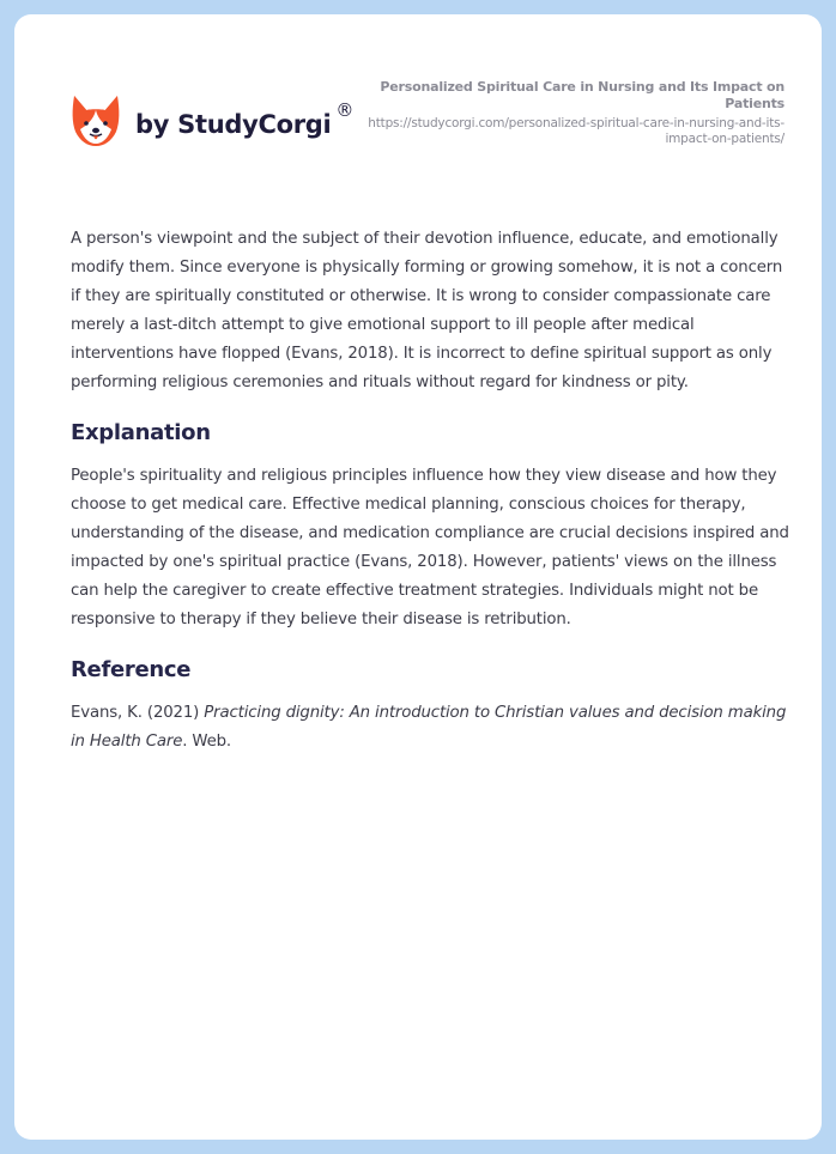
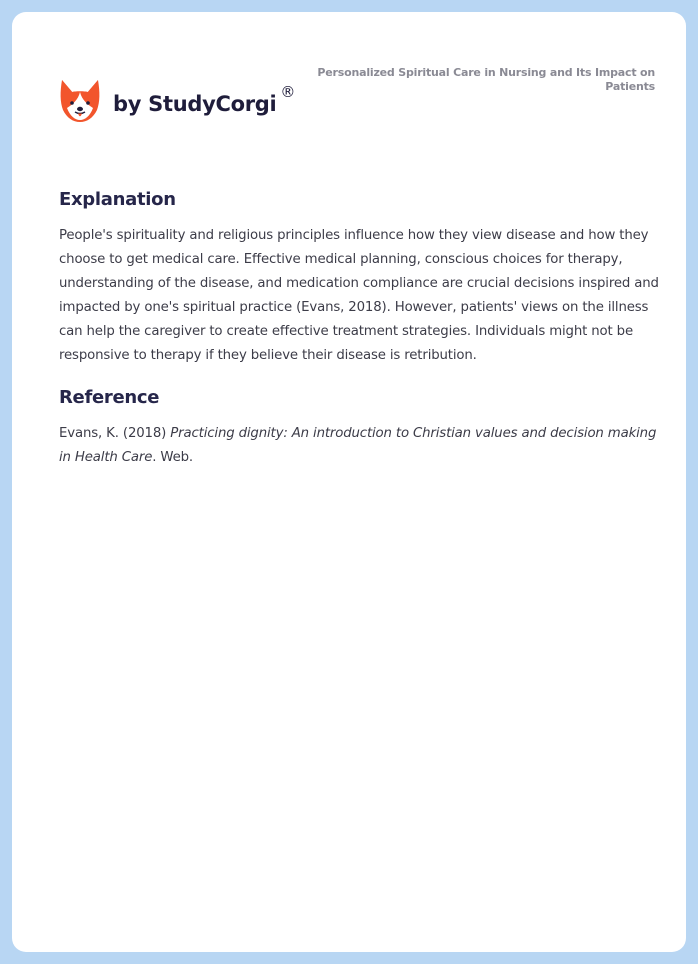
  by StudyCorgi
  ®
  Personalized Spiritual Care in Nursing and Its Impact on Patients
- https://studycorgi.com/personalized-spiritual-care-in-nursing-and-its-impact-on-patients/
- A person's viewpoint and the subject of their devotion influence, educate, and emotionally modify them. Since everyone is physically forming or growing somehow, it is not a concern if they are spiritually constituted or otherwise. It is wrong to consider compassionate care merely a last-ditch attempt to give emotional support to ill people after medical interventions have flopped (Evans, 2018). It is incorrect to define spiritual support as only performing religious ceremonies and rituals without regard for kindness or pity.
  Explanation
  People's spirituality and religious principles influence how they view disease and how they choose to get medical care. Effective medical planning, conscious choices for therapy, understanding of the disease, and medication compliance are crucial decisions inspired and impacted by one's spiritual practice (Evans, 2018). However, patients' views on the illness can help the caregiver to create effective treatment strategies. Individuals might not be responsive to therapy if they believe their disease is retribution.
  Reference
- Evans, K. (2021) Practicing dignity: An introduction to Christian values and decision making in Health Care. Web.
+ Evans, K. (2018) Practicing dignity: An introduction to Christian values and decision making in Health Care. Web.
